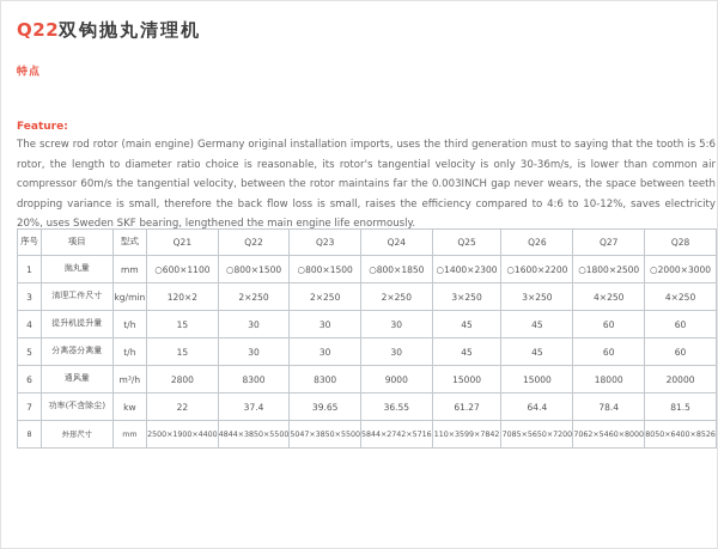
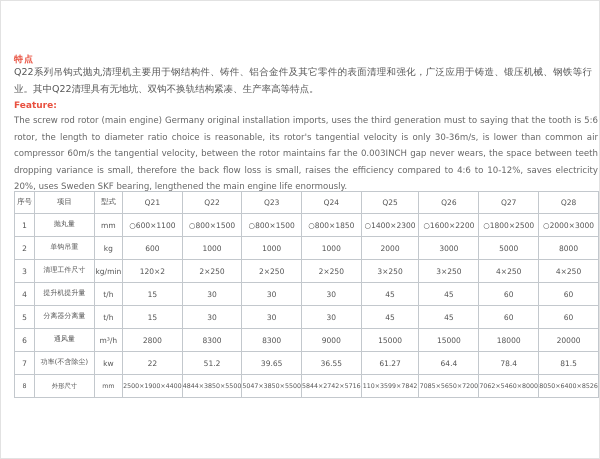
- Q22双钩抛丸清理机
  特点
+ Q22系列吊钩式抛丸清理机主要用于钢结构件、铸件、铝合金件及其它零件的表面清理和强化，广泛应用于铸造、锻压机械、钢铁等行业。其中Q22清理具有无地坑、双钩不换轨结构紧凑、生产率高等特点。
  Feature:
  The screw rod rotor (main engine) Germany original installation imports, uses the third generation must to saying that the tooth is 5:6 rotor, the length to diameter ratio choice is reasonable, its rotor's tangential velocity is only 30-36m/s, is lower than common air compressor 60m/s the tangential velocity, between the rotor maintains far the 0.003INCH gap never wears, the space between teeth dropping variance is small, therefore the back flow loss is small, raises the efficiency compared to 4:6 to 10-12%, saves electricity 20%, uses Sweden SKF bearing, lengthened the main engine life enormously.
  序号	项目	型式	Q21	Q22	Q23	Q24	Q25	Q26	Q27	Q28
  1	抛丸量	mm	○600×1100	○800×1500	○800×1500	○800×1850	○1400×2300	○1600×2200	○1800×2500	○2000×3000
+ 2	单钩吊重	kg	600	1000	1000	1000	2000	3000	5000	8000
  3	清理工件尺寸	kg/min	120×2	2×250	2×250	2×250	3×250	3×250	4×250	4×250
  4	提升机提升量	t/h	15	30	30	30	45	45	60	60
  5	分离器分离量	t/h	15	30	30	30	45	45	60	60
  6	通风量	m³/h	2800	8300	8300	9000	15000	15000	18000	20000
- 7	功率(不含除尘)	kw	22	37.4	39.65	36.55	61.27	64.4	78.4	81.5
+ 7	功率(不含除尘)	kw	22	51.2	39.65	36.55	61.27	64.4	78.4	81.5
